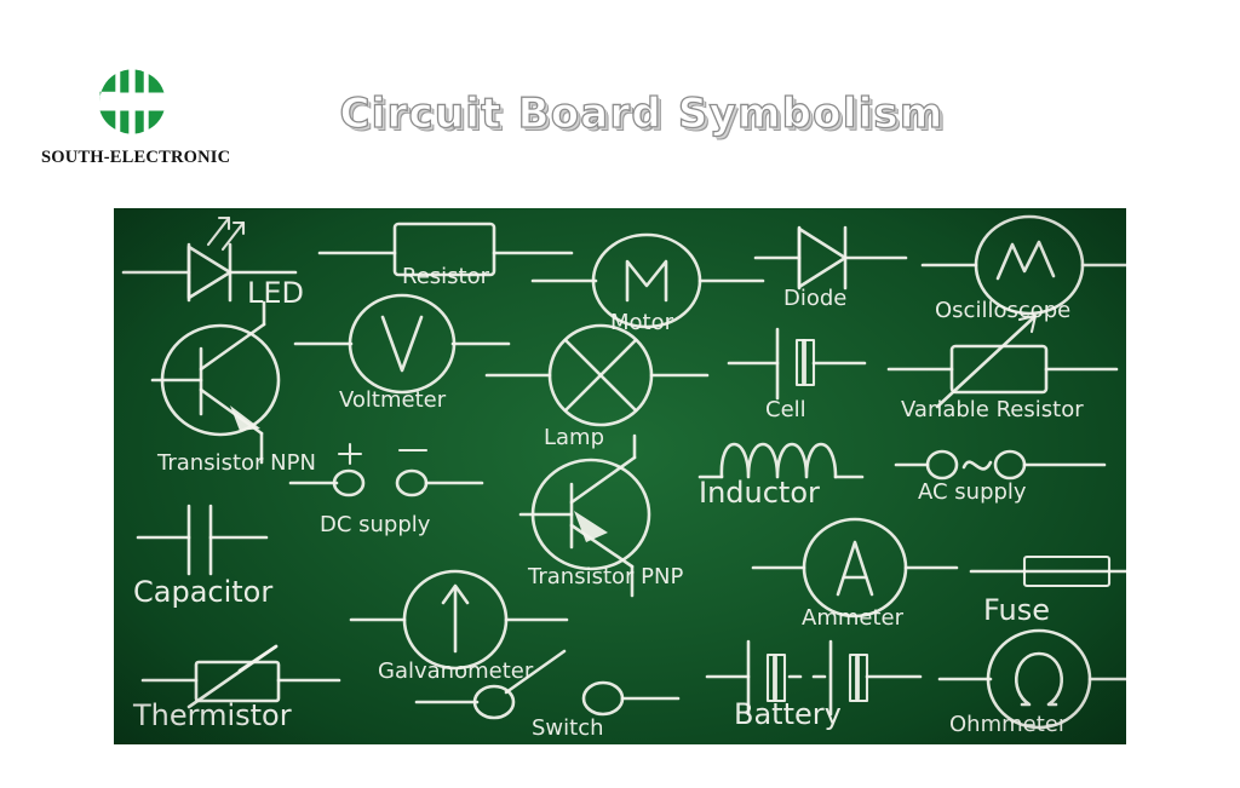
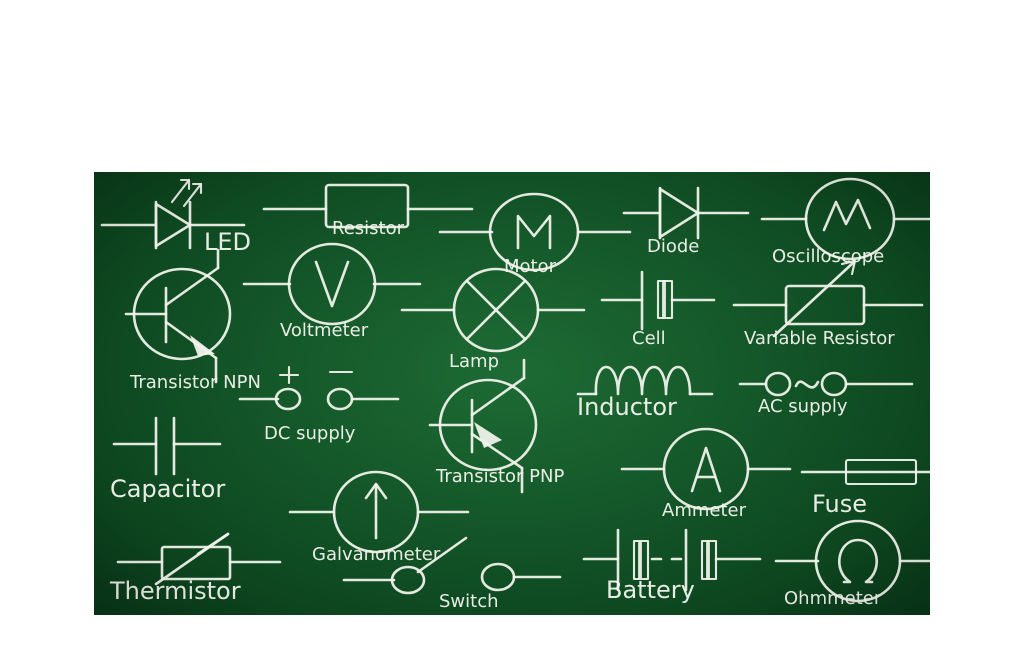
- SOUTH-ELECTRONIC
- Circuit Board Symbolism
